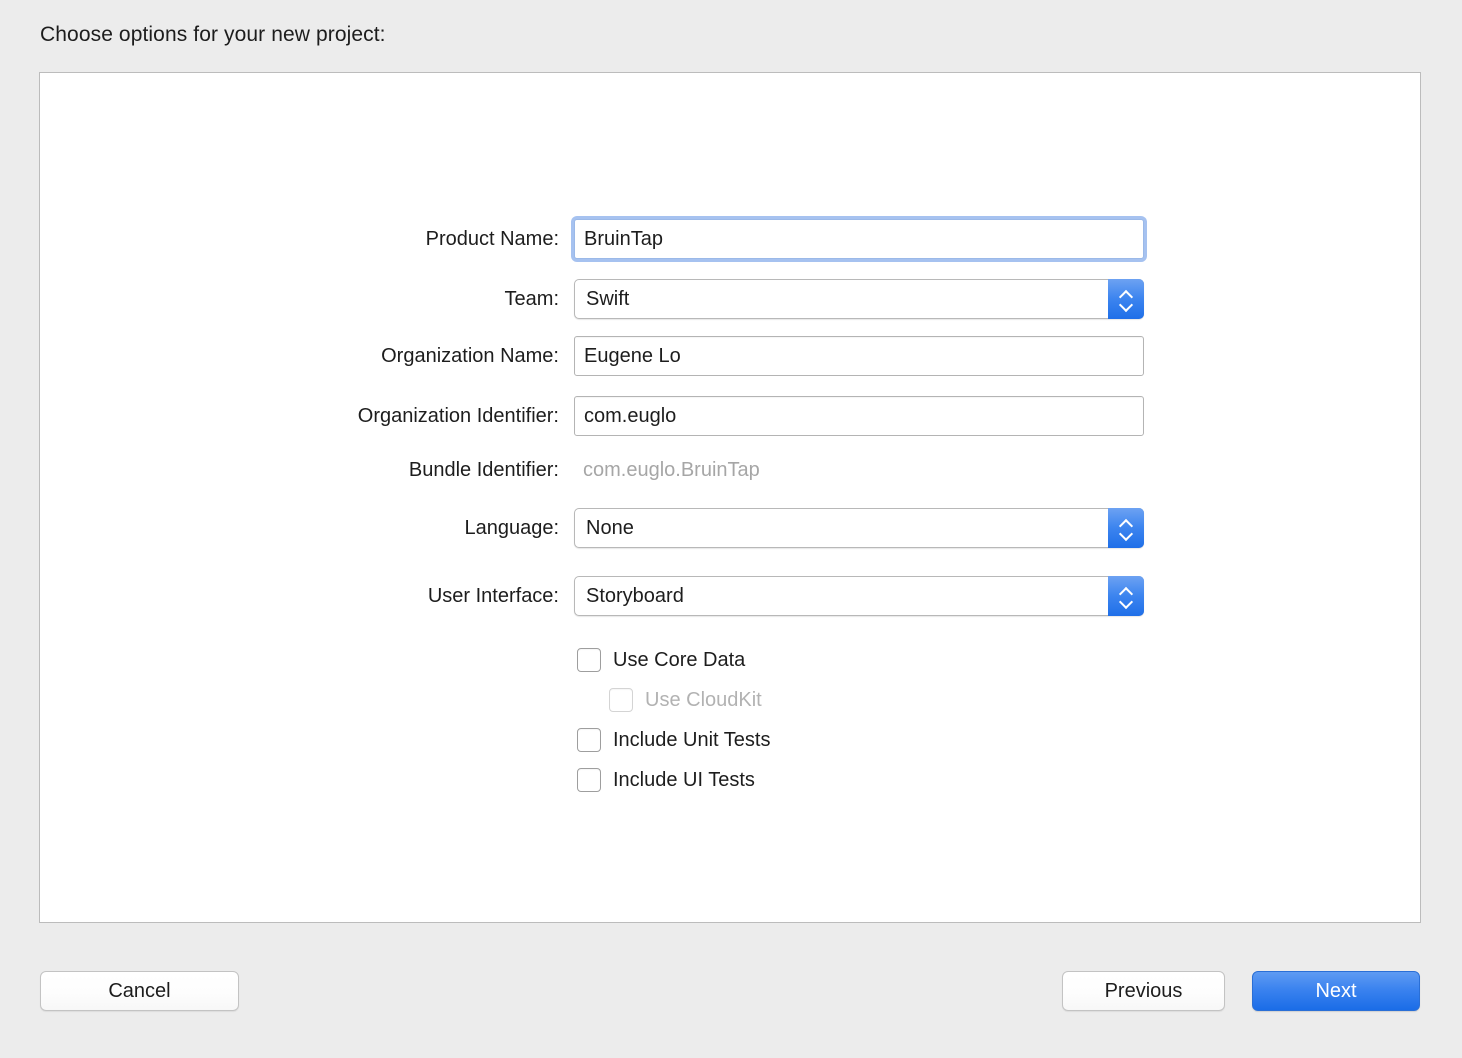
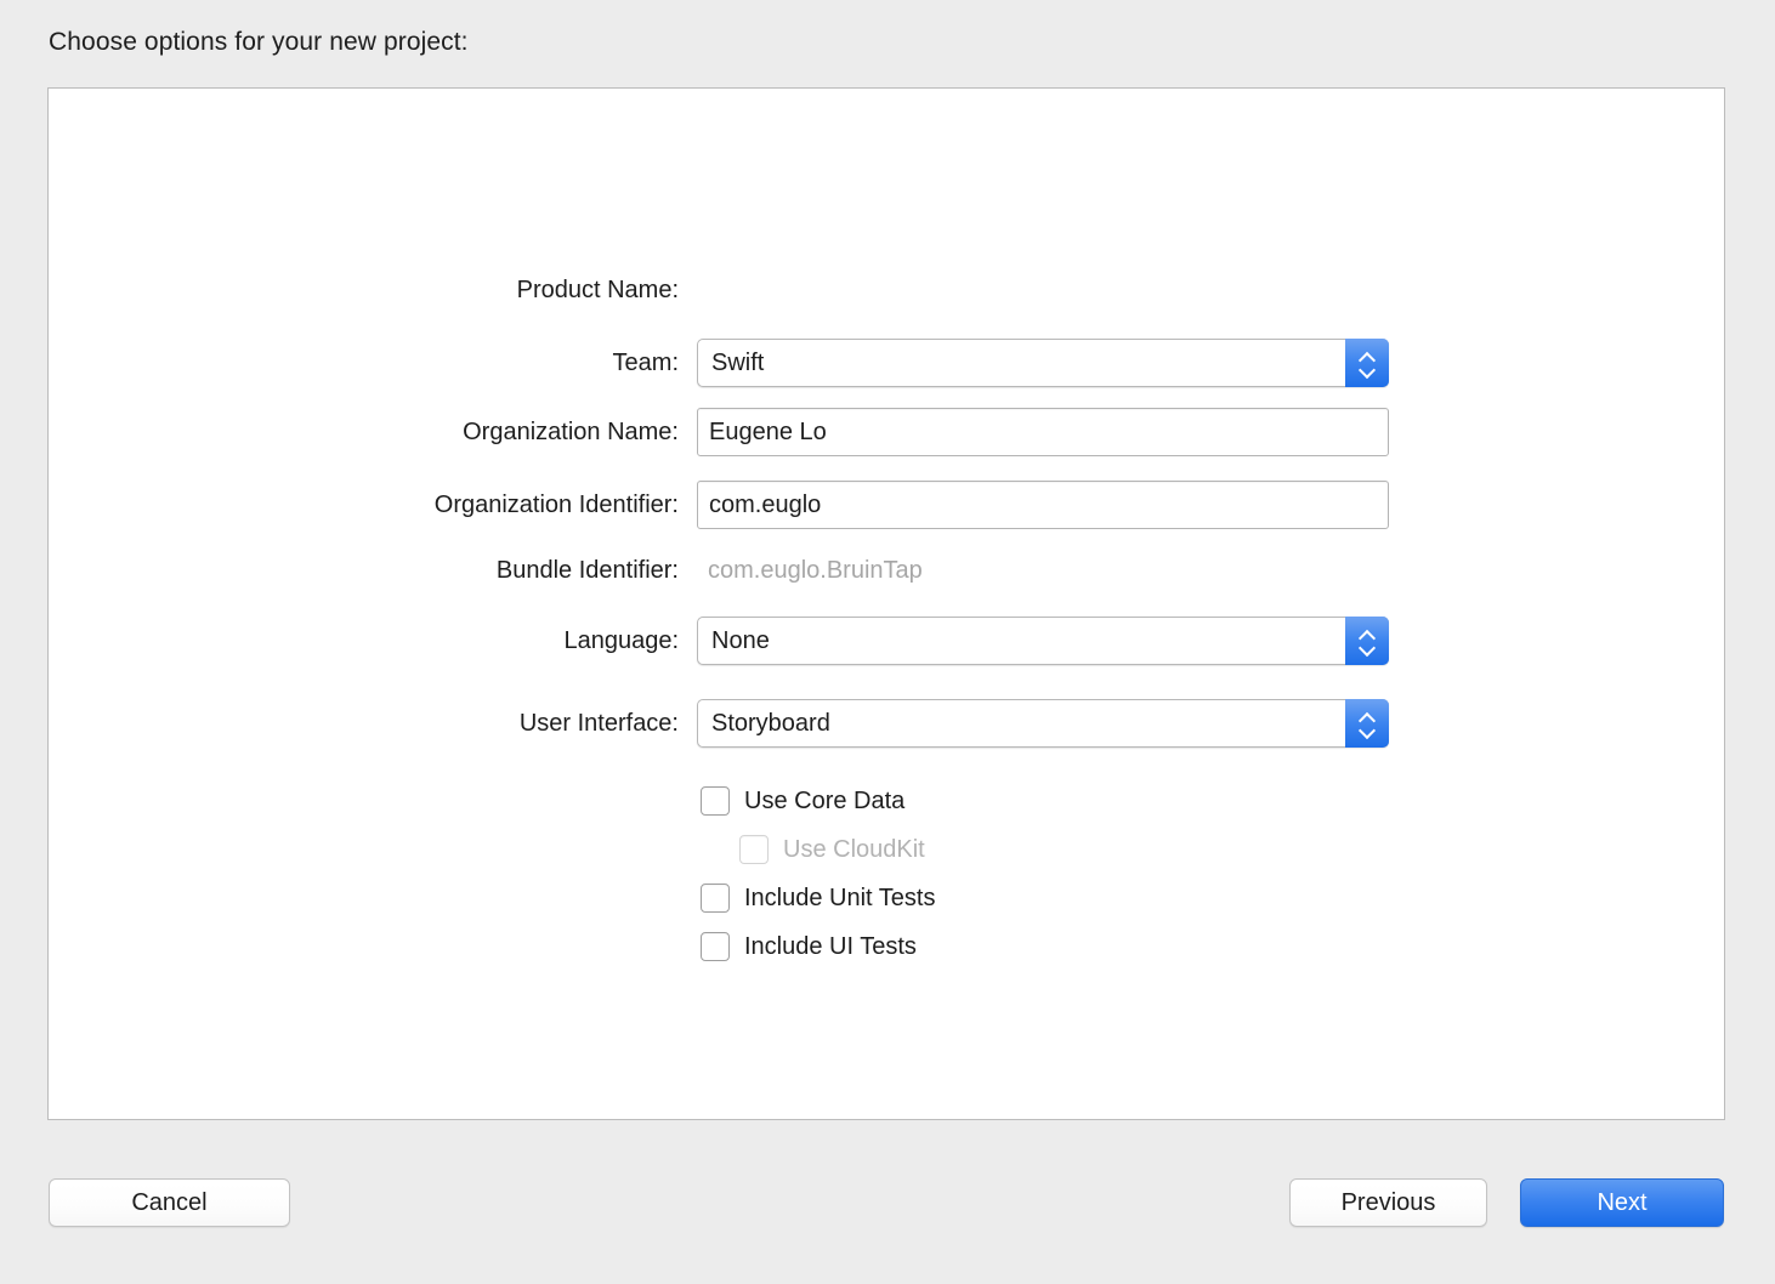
  Choose options for your new project:
  Product Name:
- BruinTap
  Team:
  Swift
  Organization Name:
  Eugene Lo
  Organization Identifier:
  com.euglo
  Bundle Identifier:
  com.euglo.BruinTap
  Language:
  None
  User Interface:
  Storyboard
  Use Core Data
  Use CloudKit
  Include Unit Tests
  Include UI Tests
  Cancel
  Previous
  Next
